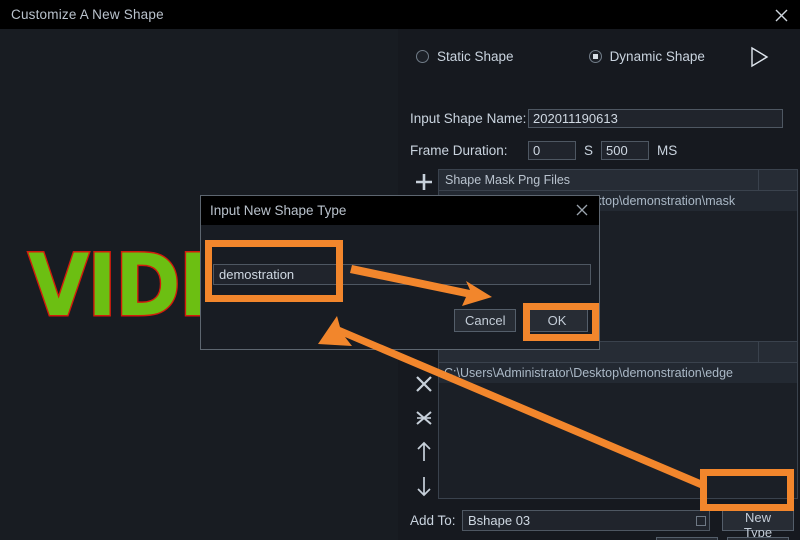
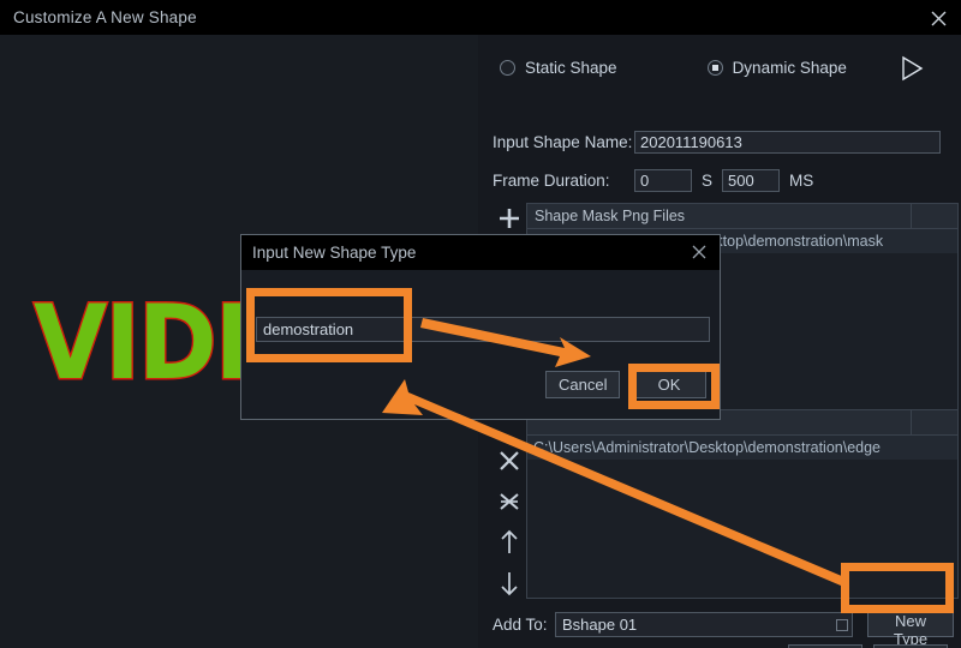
  Customize A New Shape
  Static Shape
  Dynamic Shape
  Input Shape Name:
  202011190613
  Frame Duration:
  0
  S
  500
  MS
  Shape Mask Png Files
  C:\Users\Administrator\Desktop\demonstration\edge
  Add To:
- Bshape 03
+ Bshape 01
  New Type
  Input New Shape Type
  demostration
  Cancel
  OK
